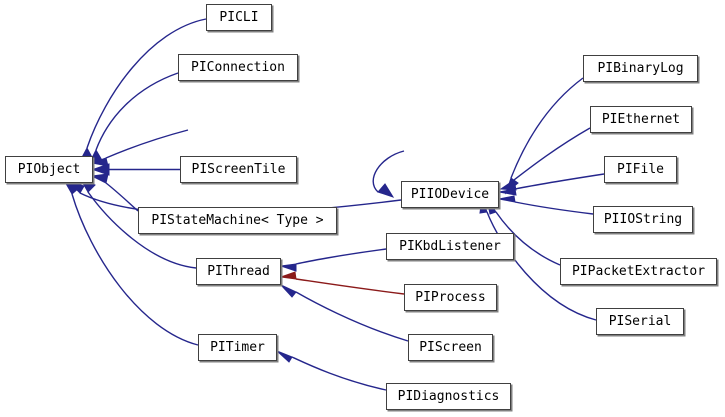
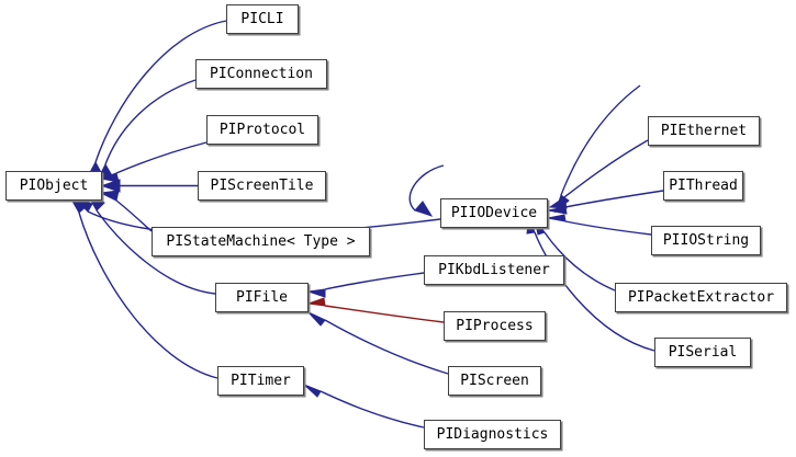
  PIObject
  PICLI
  PIConnection
+ PIProtocol
  PIScreenTile
  PIStateMachine< Type >
- PIThread
+ PIFile
  PITimer
  PIIODevice
  PIKbdListener
  PIProcess
  PIScreen
  PIDiagnostics
- PIBinaryLog
  PIEthernet
- PIFile
+ PIThread
  PIIOString
  PIPacketExtractor
  PISerial
